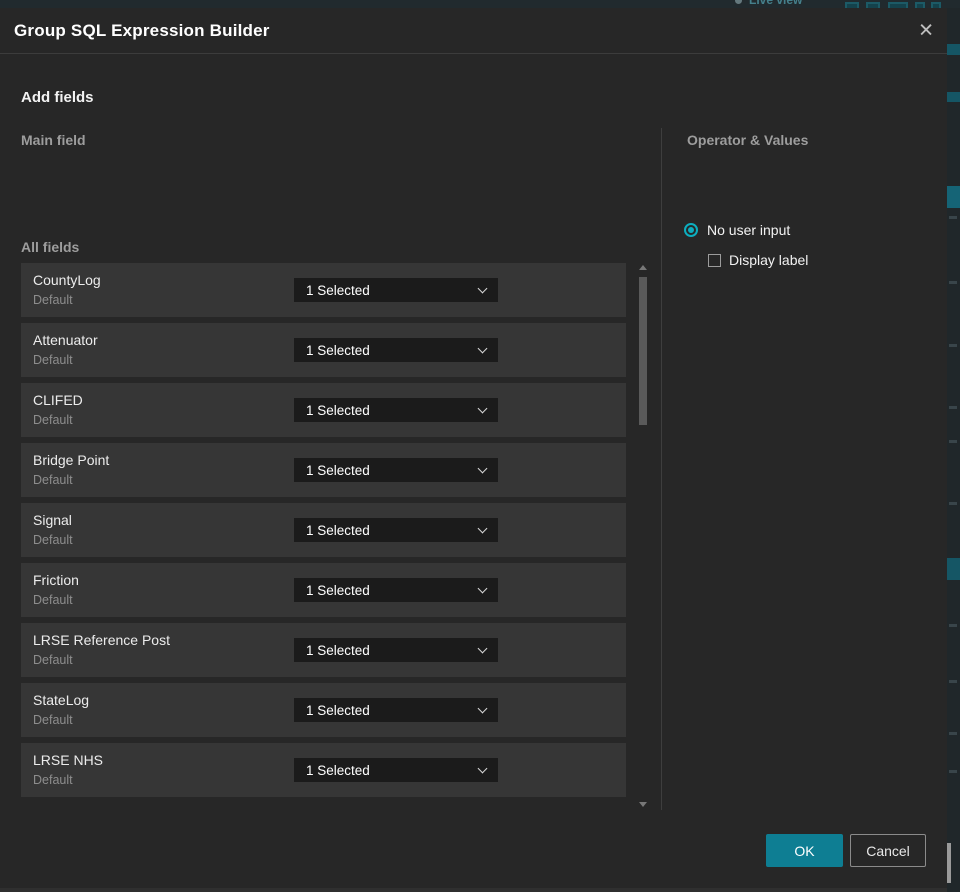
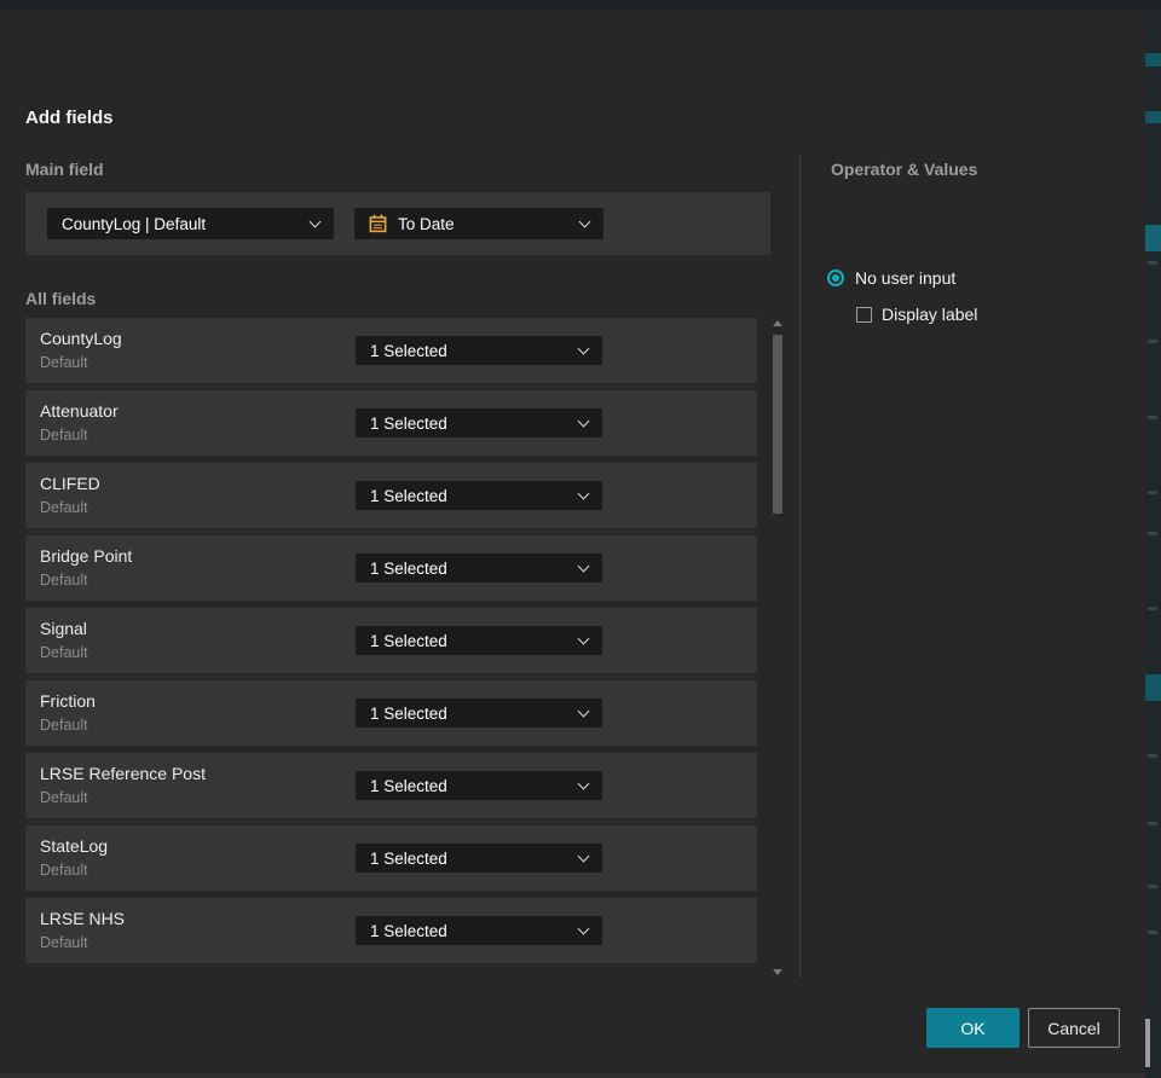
- Live view
- Group SQL Expression Builder
- ✕
  Add fields
  Main field
+ CountyLog | Default
+ To Date
  All fields
  CountyLog
  Default
  1 Selected
  Attenuator
  Default
  1 Selected
  CLIFED
  Default
  1 Selected
  Bridge Point
  Default
  1 Selected
  Signal
  Default
  1 Selected
  Friction
  Default
  1 Selected
  LRSE Reference Post
  Default
  1 Selected
  StateLog
  Default
  1 Selected
  LRSE NHS
  Default
  1 Selected
  Operator & Values
  No user input
  Display label
  OK
  Cancel
